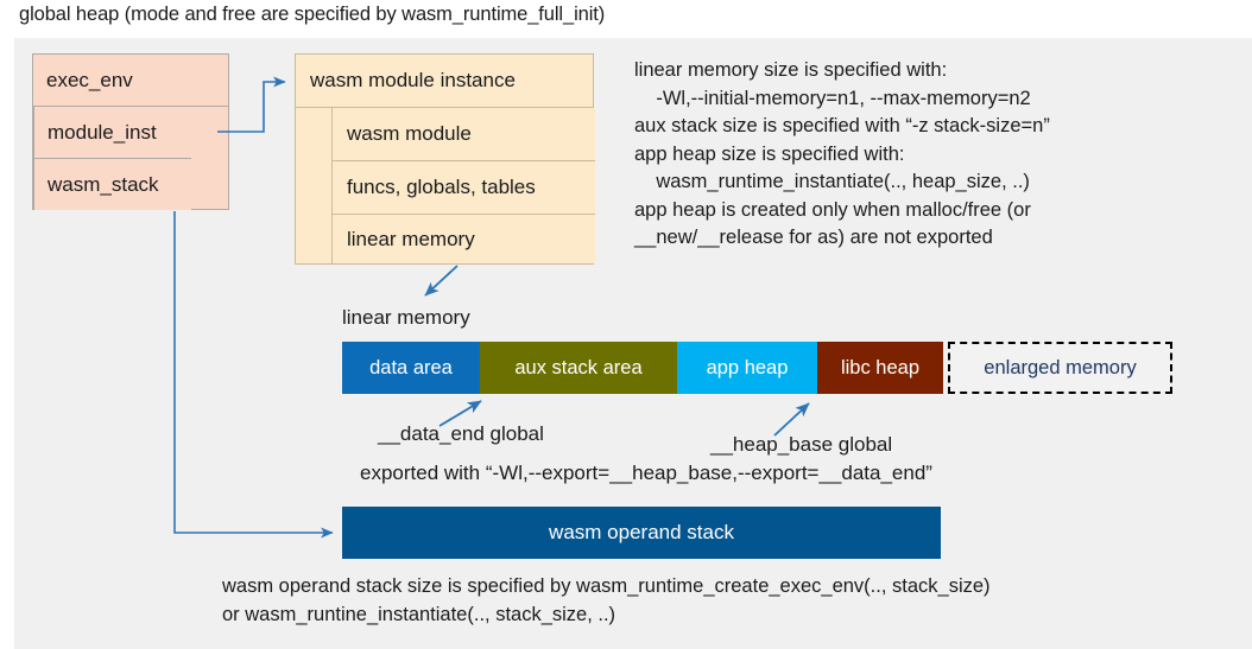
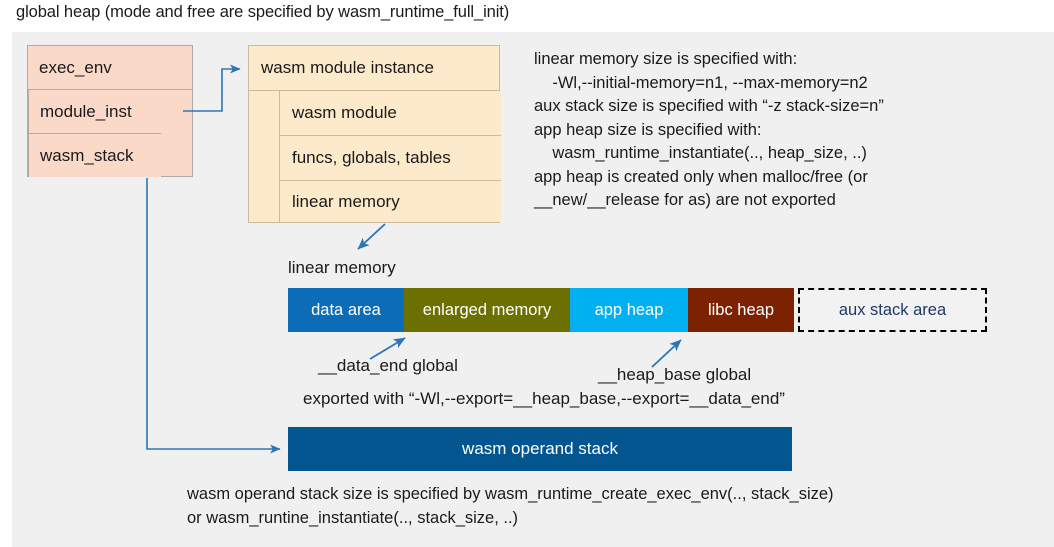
  global heap (mode and free are specified by wasm_runtime_full_init)
  exec_env
  module_inst
  wasm_stack
  wasm module instance
  wasm module
  funcs, globals, tables
  linear memory
  linear memory size is specified with:
  -Wl,--initial-memory=n1, --max-memory=n2
  aux stack size is specified with “-z stack-size=n”
  app heap size is specified with:
  wasm_runtime_instantiate(.., heap_size, ..)
  app heap is created only when malloc/free (or
  __new/__release for as) are not exported
  linear memory
  data area
- aux stack area
+ enlarged memory
  app heap
  libc heap
- enlarged memory
+ aux stack area
  __data_end global
  __heap_base global
  exported with “-Wl,--export=__heap_base,--export=__data_end”
  wasm operand stack
  wasm operand stack size is specified by wasm_runtime_create_exec_env(.., stack_size)
  or wasm_runtine_instantiate(.., stack_size, ..)
